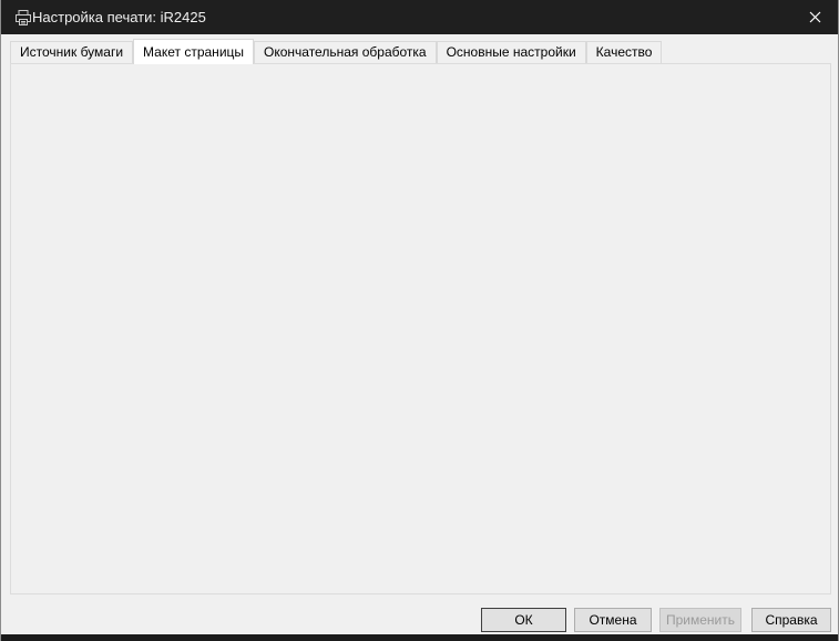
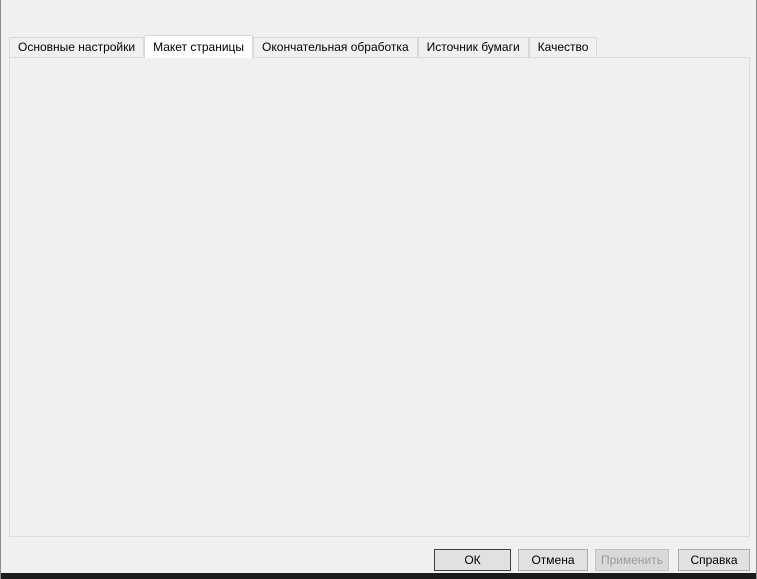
- Настройка печати: iR2425
- Источник бумаги
+ Основные настройки
  Макет страницы
  Окончательная обработка
- Основные настройки
+ Источник бумаги
  Качество
  ОК
  Отмена
  Применить
  Справка
